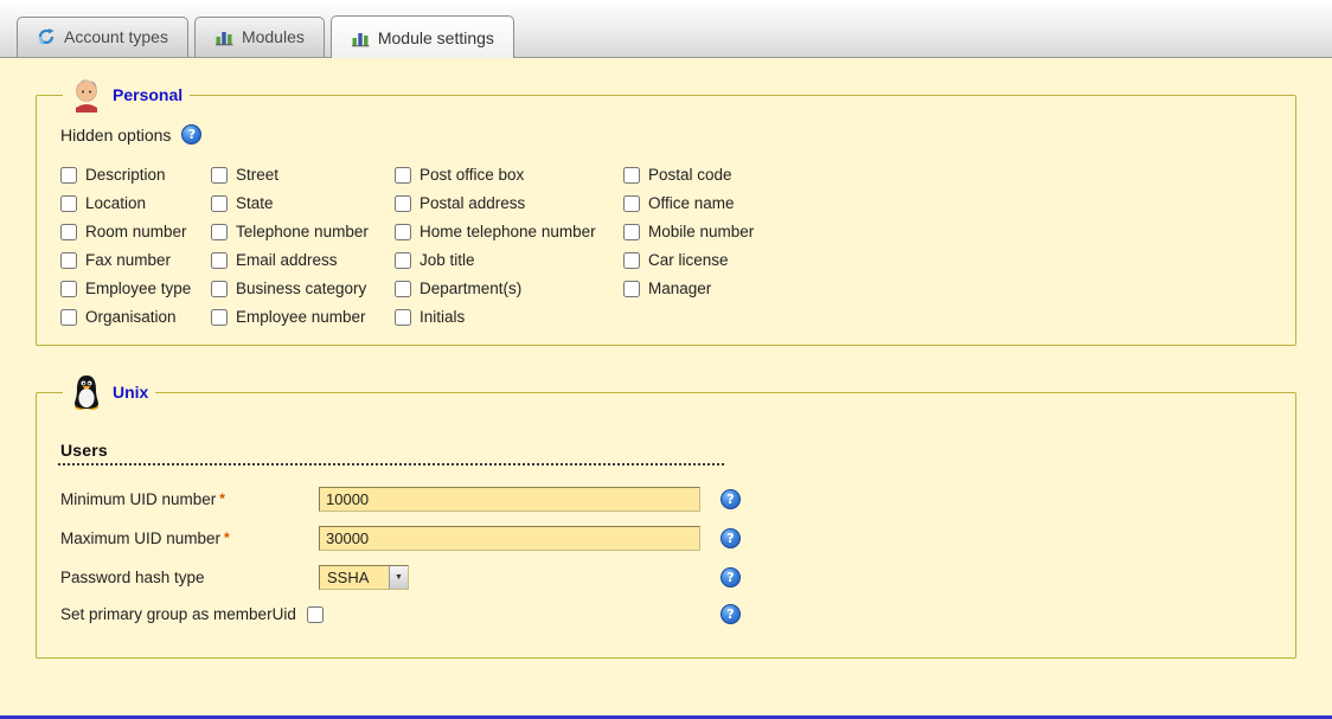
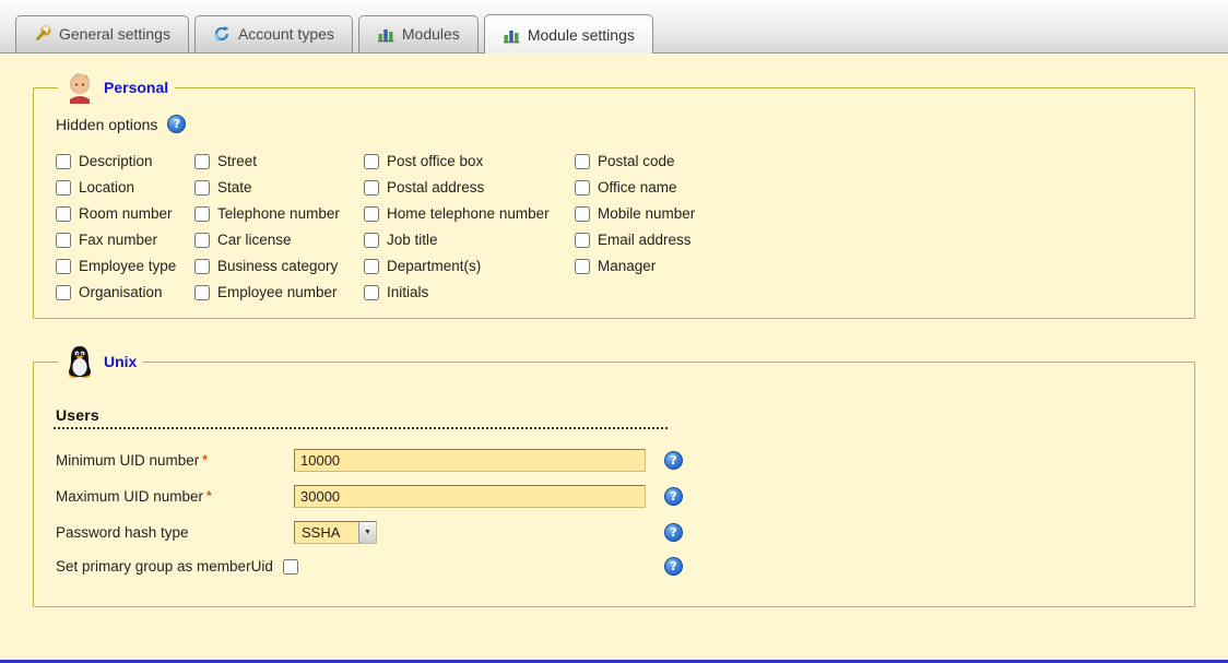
+ General settings
  Account types
  Modules
  Module settings
  Personal
  Hidden options
  ?
  Description
  Street
  Post office box
  Postal code
  Location
  State
  Postal address
  Office name
  Room number
  Telephone number
  Home telephone number
  Mobile number
  Fax number
- Email address
+ Car license
  Job title
- Car license
+ Email address
  Employee type
  Business category
  Department(s)
  Manager
  Organisation
  Employee number
  Initials
  Unix
  Users
  Minimum UID number *
  10000
  ?
  Maximum UID number *
  30000
  ?
  Password hash type
  SSHA
  ?
  Set primary group as memberUid
  ?
